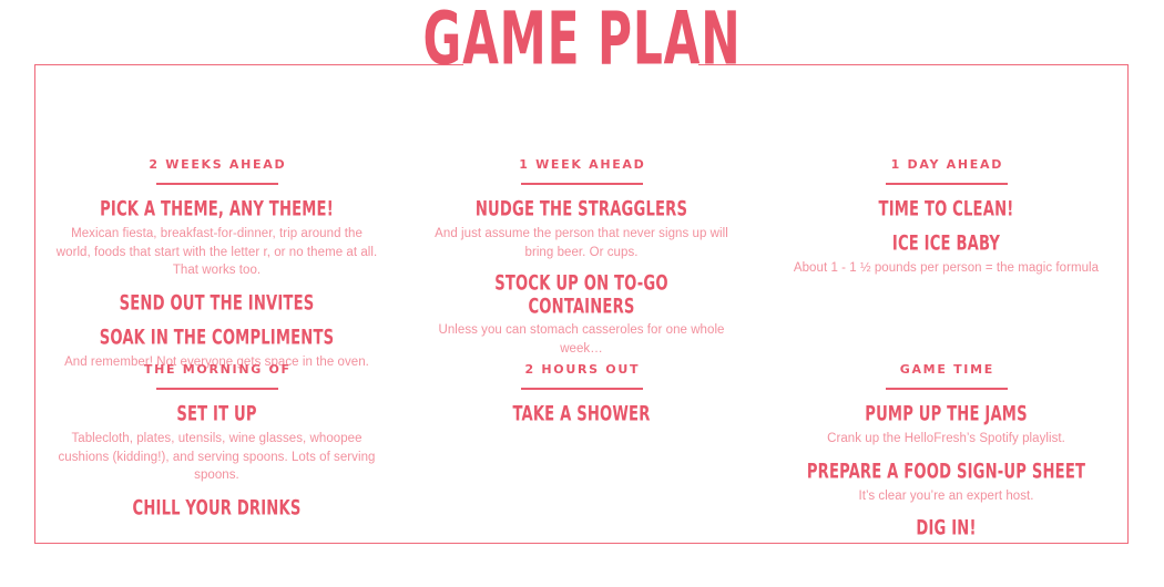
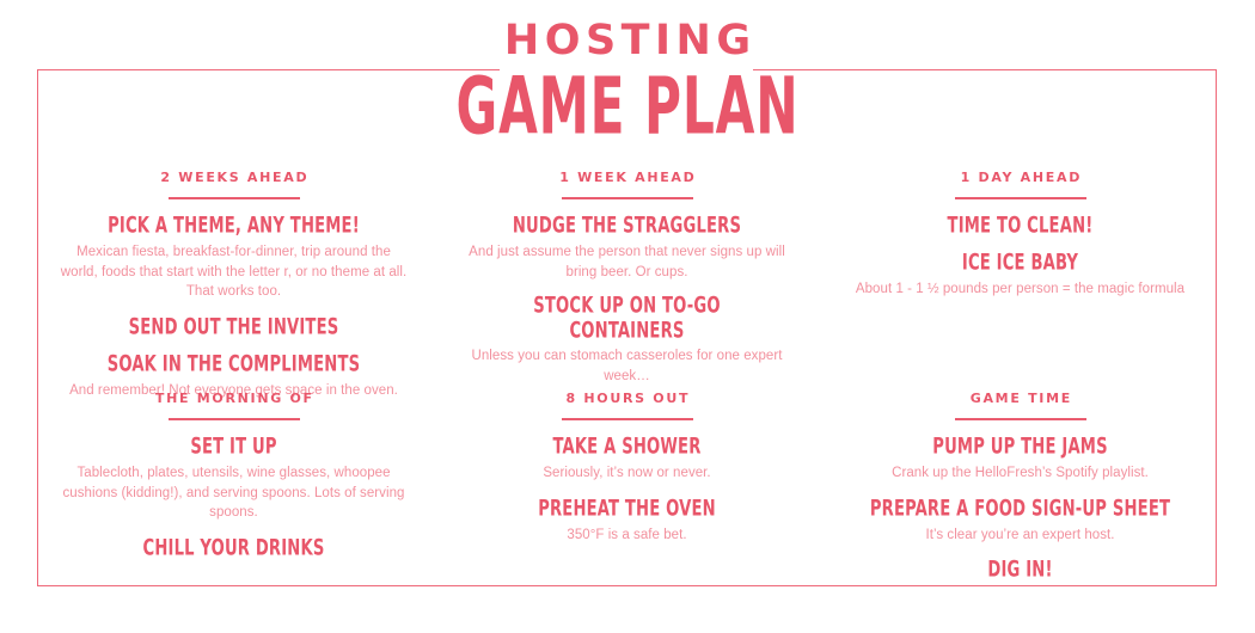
+ HOSTING
  GAME PLAN
  2 WEEKS AHEAD
  PICK A THEME, ANY THEME!
  Mexican fiesta, breakfast-for-dinner, trip around the world, foods that start with the letter r, or no theme at all. That works too.
  SEND OUT THE INVITES
  SOAK IN THE COMPLIMENTS
  And remember! Not everyone gets space in the oven.
  1 WEEK AHEAD
  NUDGE THE STRAGGLERS
  And just assume the person that never signs up will bring beer. Or cups.
  STOCK UP ON TO-GO CONTAINERS
- Unless you can stomach casseroles for one whole week…
+ Unless you can stomach casseroles for one expert week…
  1 DAY AHEAD
  TIME TO CLEAN!
  ICE ICE BABY
  About 1 - 1 ½ pounds per person = the magic formula
  THE MORNING OF
  SET IT UP
  Tablecloth, plates, utensils, wine glasses, whoopee cushions (kidding!), and serving spoons. Lots of serving spoons.
  CHILL YOUR DRINKS
- 2 HOURS OUT
+ 8 HOURS OUT
  TAKE A SHOWER
+ Seriously, it’s now or never.
+ PREHEAT THE OVEN
+ 350°F is a safe bet.
  GAME TIME
  PUMP UP THE JAMS
  Crank up the HelloFresh’s Spotify playlist.
  PREPARE A FOOD SIGN-UP SHEET
  It’s clear you’re an expert host.
  DIG IN!
